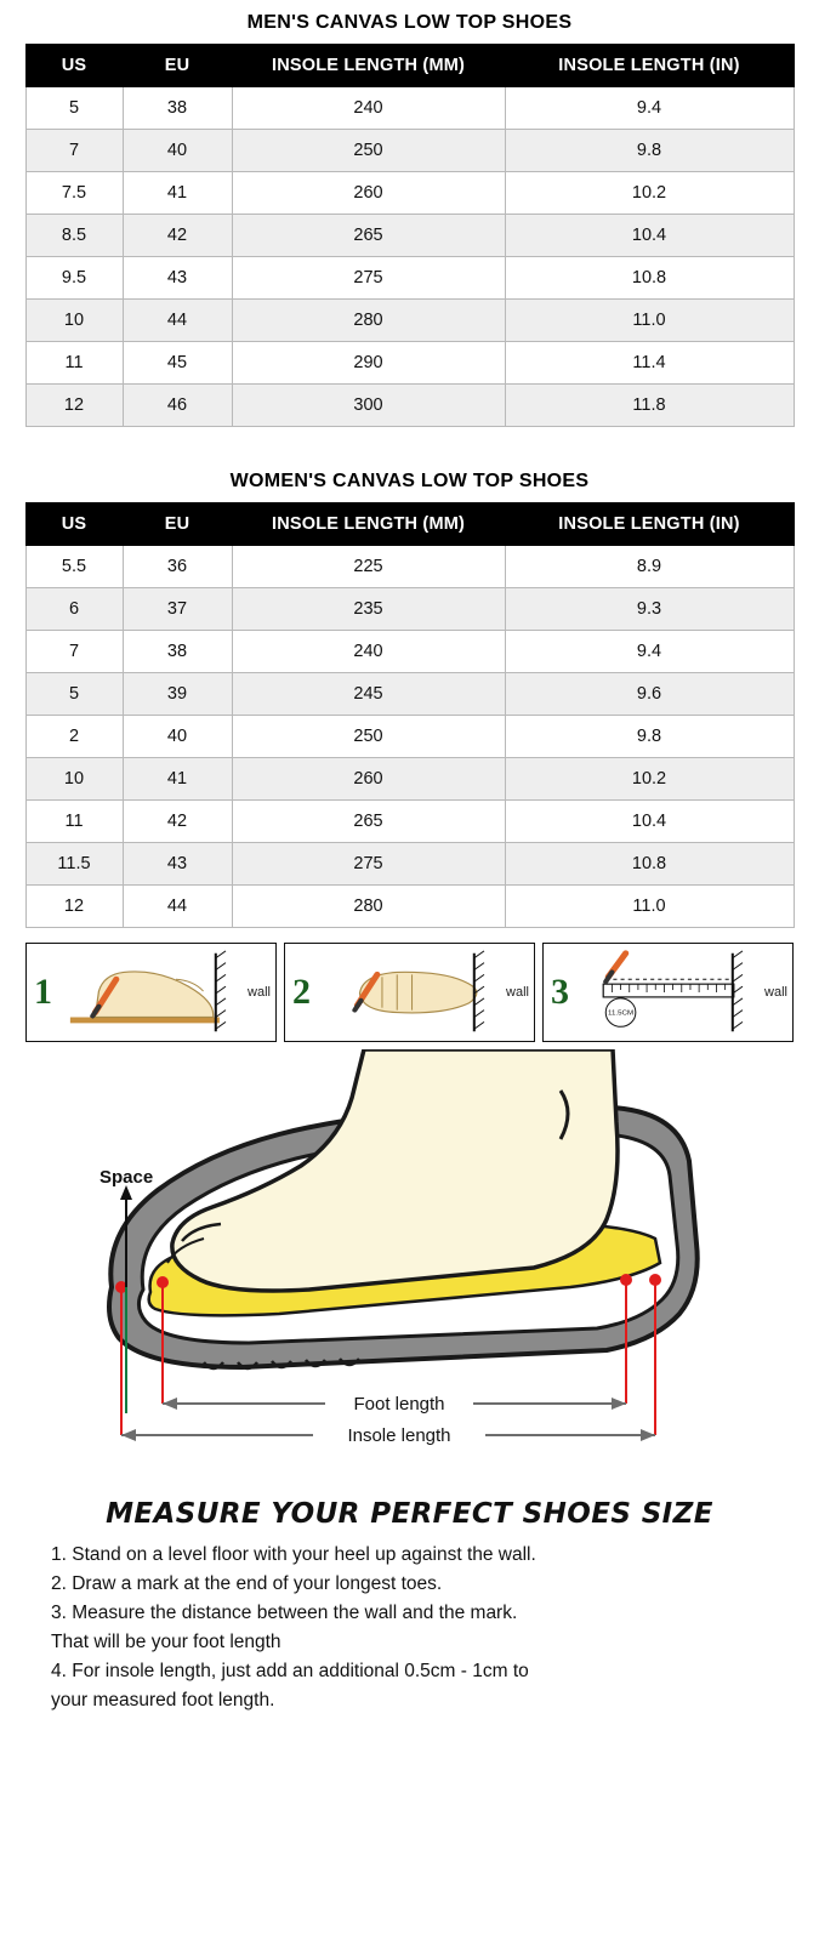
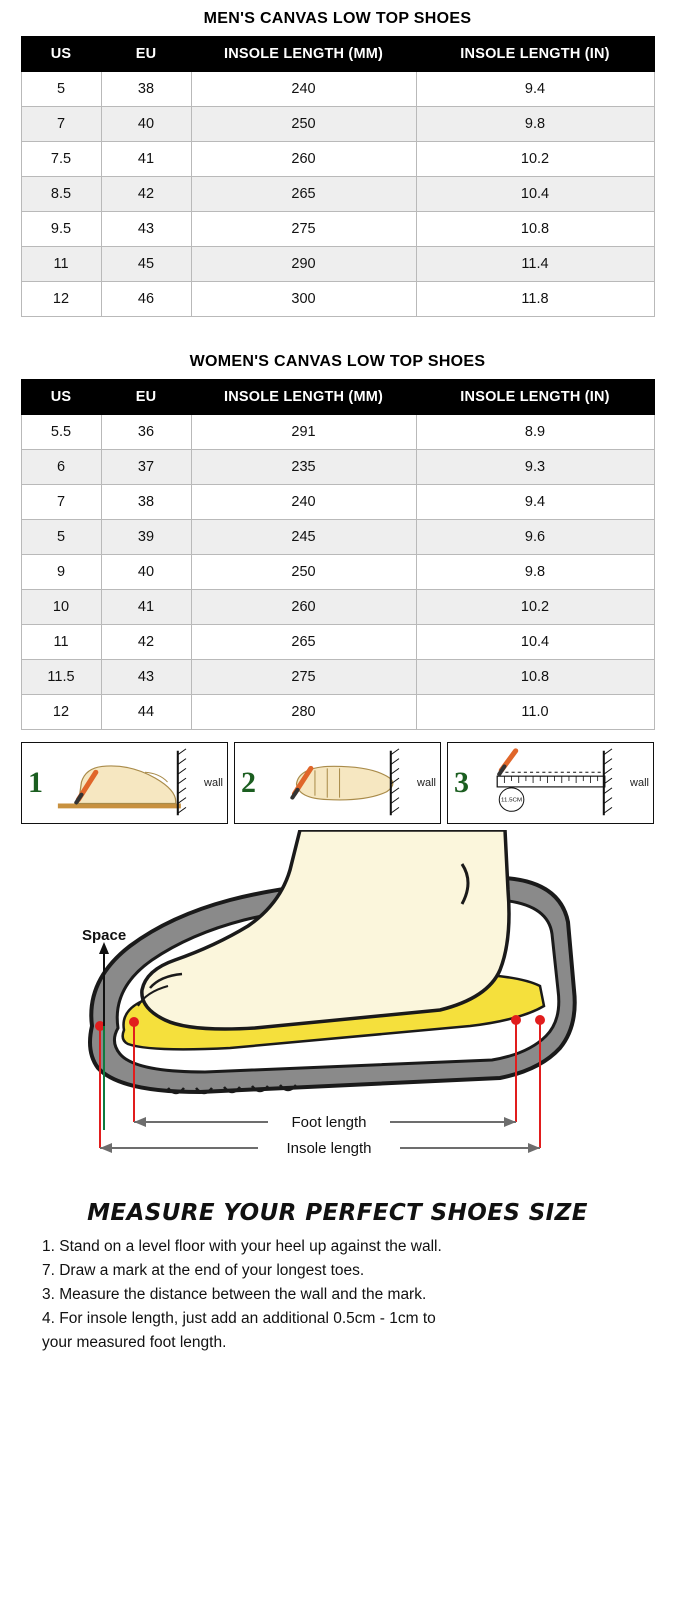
  MEN'S CANVAS LOW TOP SHOES
  US	EU	INSOLE LENGTH (MM)	INSOLE LENGTH (IN)
  5	38	240	9.4
  7	40	250	9.8
  7.5	41	260	10.2
  8.5	42	265	10.4
  9.5	43	275	10.8
- 10	44	280	11.0
  11	45	290	11.4
  12	46	300	11.8
  WOMEN'S CANVAS LOW TOP SHOES
  US	EU	INSOLE LENGTH (MM)	INSOLE LENGTH (IN)
- 5.5	36	225	8.9
+ 5.5	36	291	8.9
  6	37	235	9.3
  7	38	240	9.4
  5	39	245	9.6
- 2	40	250	9.8
+ 9	40	250	9.8
  10	41	260	10.2
  11	42	265	10.4
  11.5	43	275	10.8
  12	44	280	11.0
  1
  wall
  2
  wall
  3
  wall
  Foot length
  Insole length
  Space
  MEASURE YOUR PERFECT SHOES SIZE
  1. Stand on a level floor with your heel up against the wall.
- 2. Draw a mark at the end of your longest toes.
+ 7. Draw a mark at the end of your longest toes.
  3. Measure the distance between the wall and the mark.
- That will be your foot length
  4. For insole length, just add an additional 0.5cm - 1cm to
  your measured foot length.
